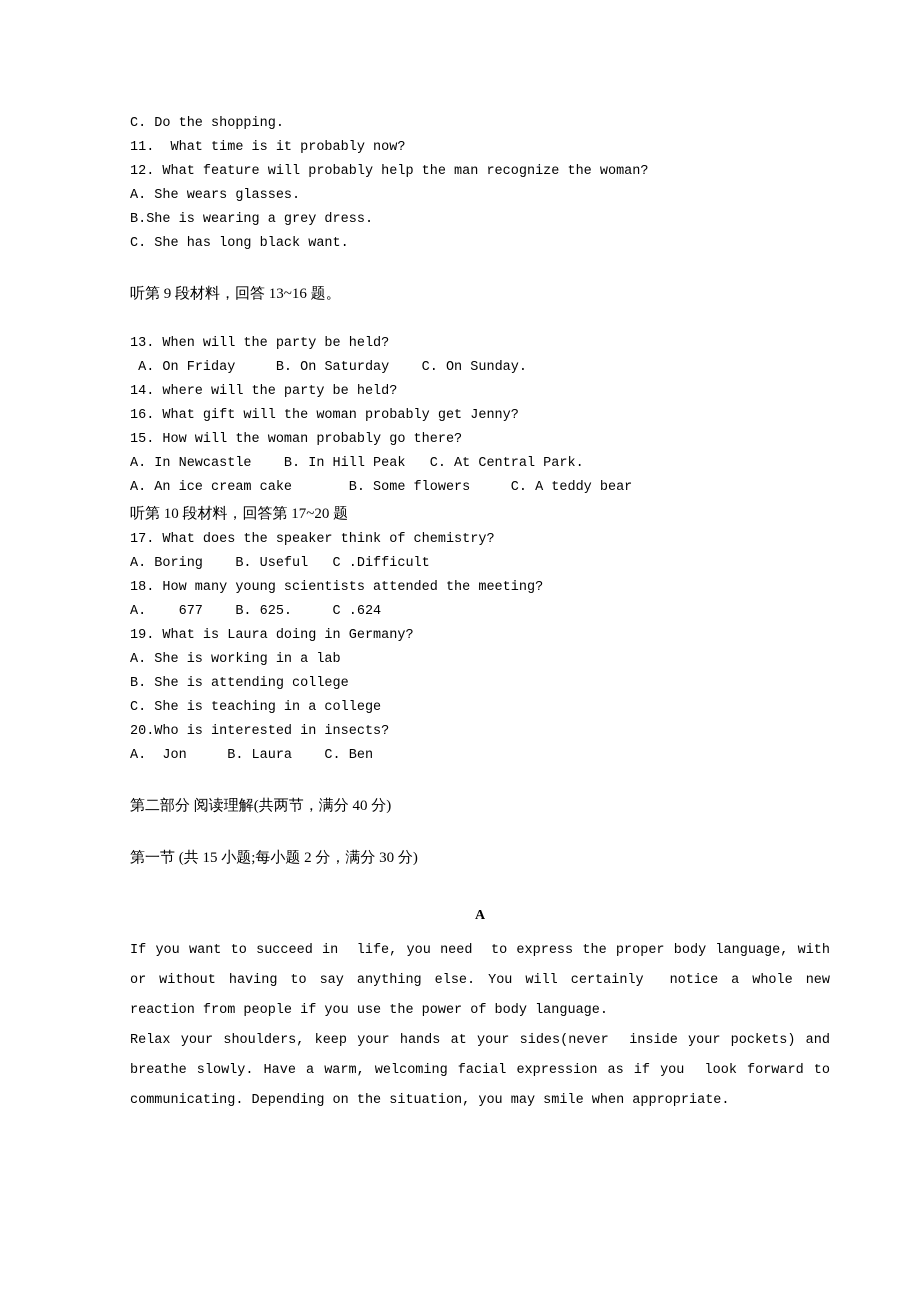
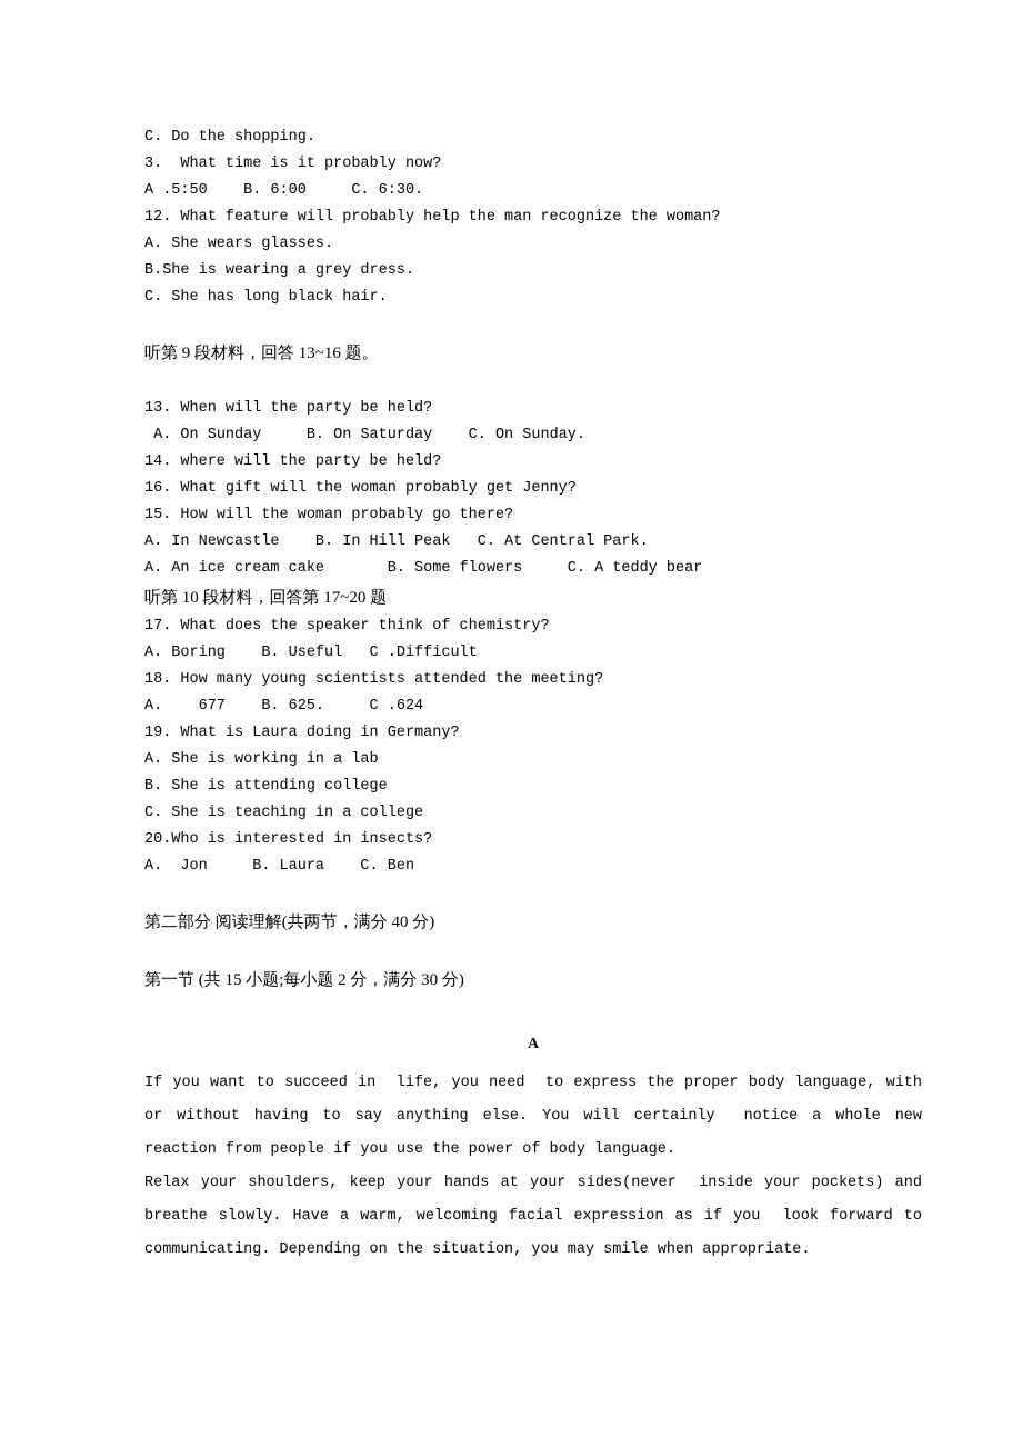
  C. Do the shopping.
- 11. What time is it probably now?
+ 3. What time is it probably now?
+ A .5:50 B. 6:00 C. 6:30.
  12. What feature will probably help the man recognize the woman?
  A. She wears glasses.
  B.She is wearing a grey dress.
- C. She has long black want.
+ C. She has long black hair.
  听第 9 段材料，回答 13~16 题。
  13. When will the party be held?
- A. On Friday B. On Saturday C. On Sunday.
+ A. On Sunday B. On Saturday C. On Sunday.
  14. where will the party be held?
  16. What gift will the woman probably get Jenny?
  15. How will the woman probably go there?
  A. In Newcastle B. In Hill Peak C. At Central Park.
  A. An ice cream cake B. Some flowers C. A teddy bear
  听第 10 段材料，回答第 17~20 题
  17. What does the speaker think of chemistry?
  A. Boring B. Useful C .Difficult
  18. How many young scientists attended the meeting?
  A. 677 B. 625. C .624
  19. What is Laura doing in Germany?
  A. She is working in a lab
  B. She is attending college
  C. She is teaching in a college
  20.Who is interested in insects?
  A. Jon B. Laura C. Ben
  第二部分 阅读理解(共两节，满分 40 分)
  第一节 (共 15 小题;每小题 2 分，满分 30 分)
  A
  If you want to succeed in life, you need to express the proper body language, with or without having to say anything else. You will certainly notice a whole new reaction from people if you use the power of body language.
  Relax your shoulders, keep your hands at your sides(never inside your pockets) and breathe slowly. Have a warm, welcoming facial expression as if you look forward to communicating. Depending on the situation, you may smile when appropriate.
